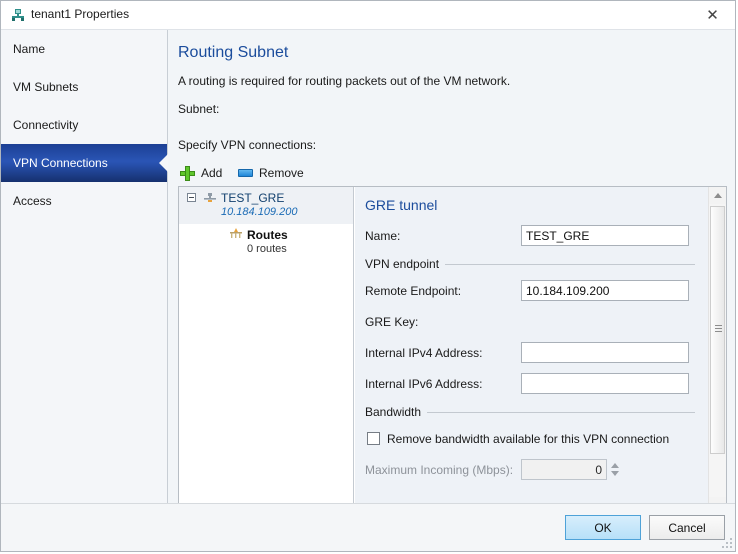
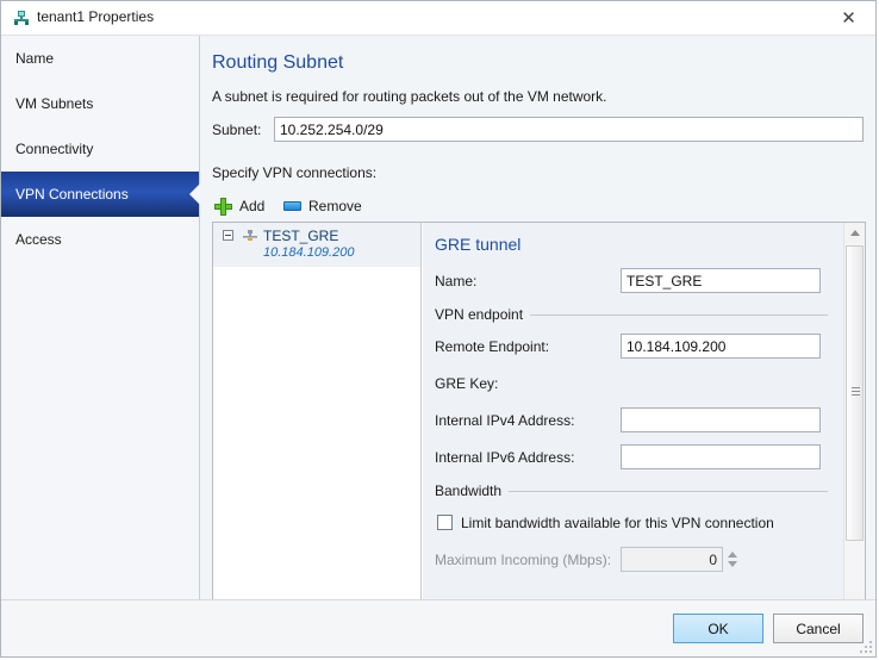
  tenant1 Properties
  ✕
  Name
  VM Subnets
  Connectivity
  VPN Connections
  Access
  Routing Subnet
- A routing is required for routing packets out of the VM network.
+ A subnet is required for routing packets out of the VM network.
  Subnet:
+ 10.252.254.0/29
  Specify VPN connections:
  Add
  Remove
  TEST_GRE
  10.184.109.200
- Routes
- 0 routes
  GRE tunnel
  Name:
  TEST_GRE
  VPN endpoint
  Remote Endpoint:
  10.184.109.200
  GRE Key:
  Internal IPv4 Address:
  Internal IPv6 Address:
  Bandwidth
- Remove bandwidth available for this VPN connection
+ Limit bandwidth available for this VPN connection
  Maximum Incoming (Mbps):
  0
  OK
  Cancel
